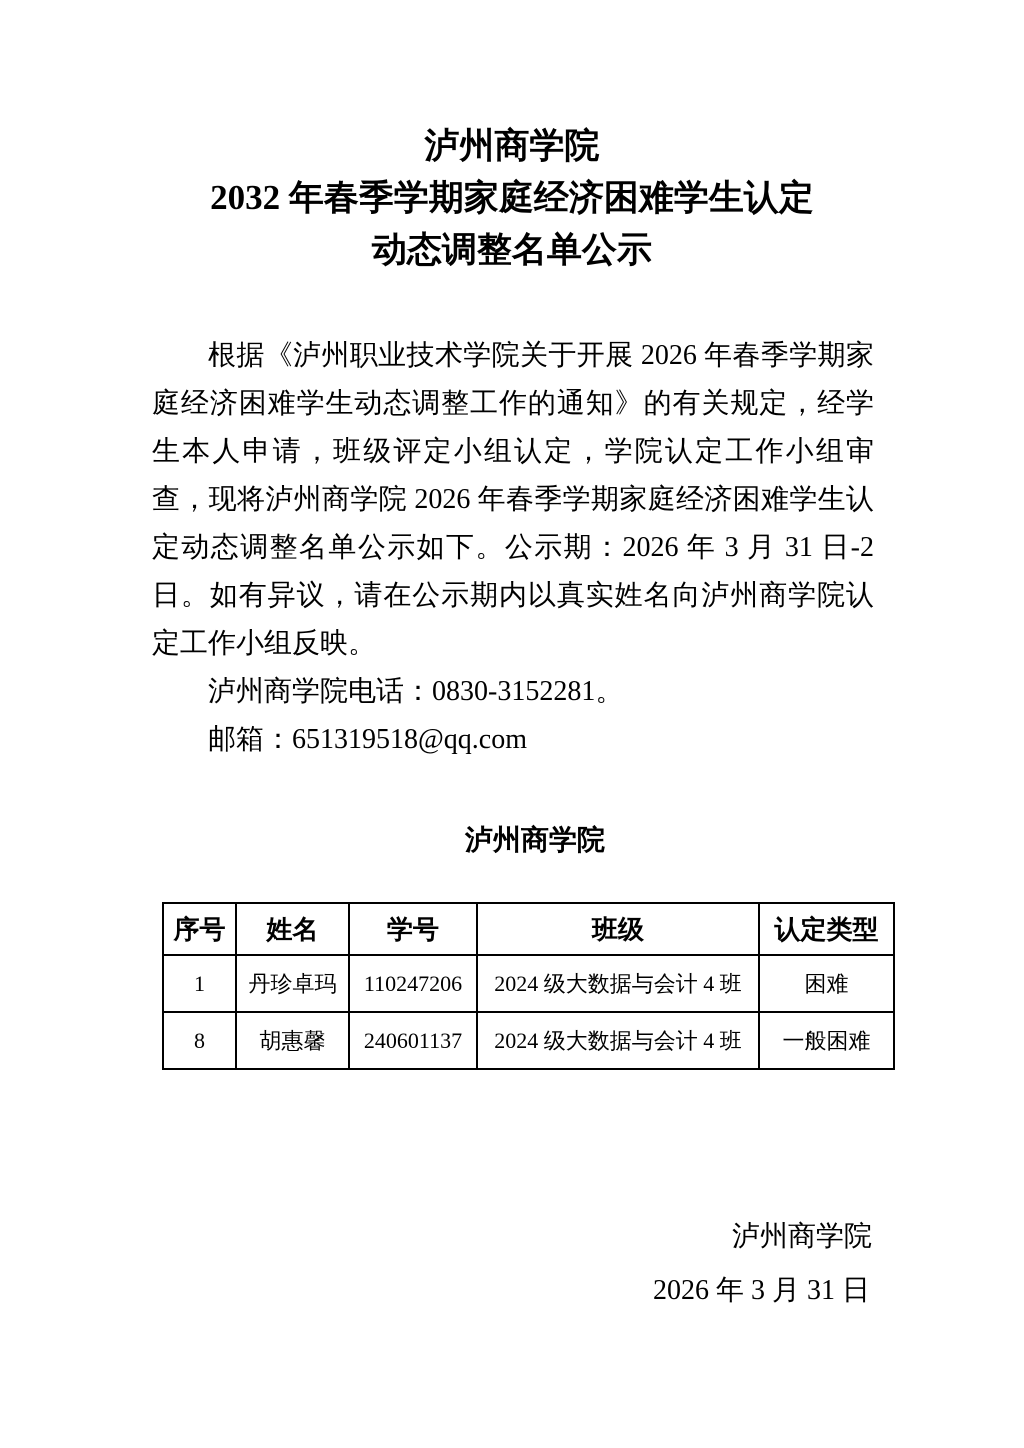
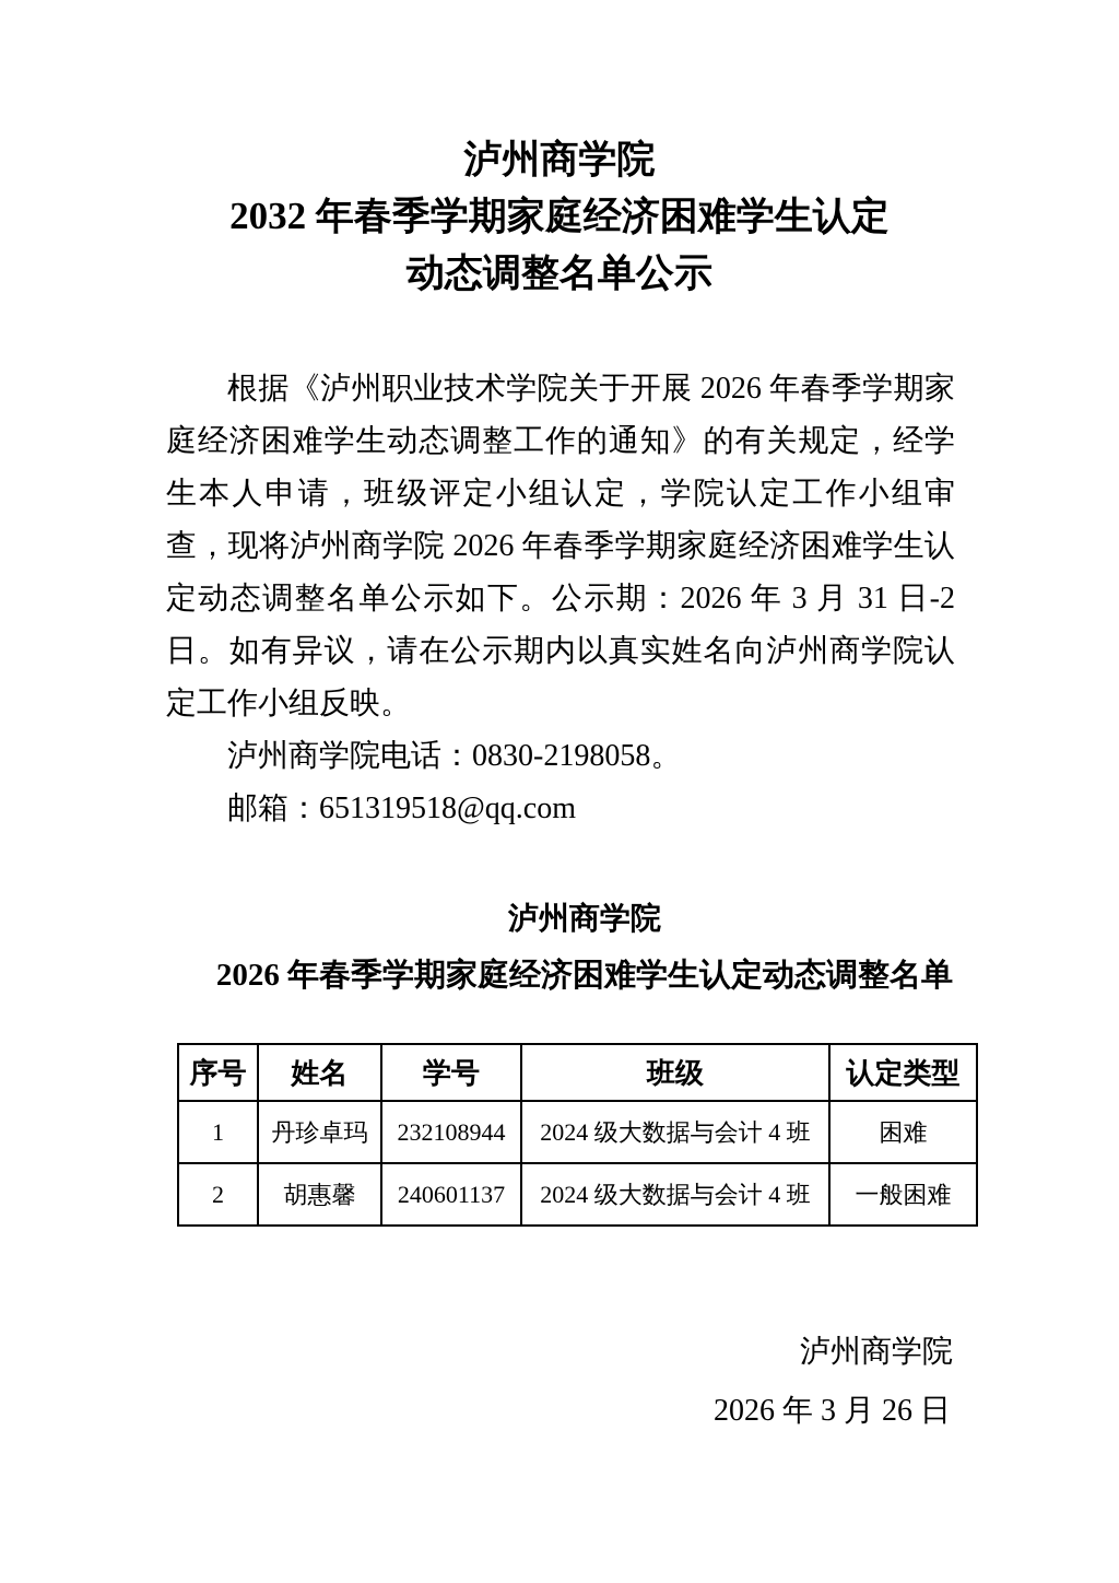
  泸州商学院
  2032 年春季学期家庭经济困难学生认定
  动态调整名单公示
  根据《泸州职业技术学院关于开展 2026 年春季学期家庭经济困难学生动态调整工作的通知》的有关规定，经学生本人申请，班级评定小组认定，学院认定工作小组审查，现将泸州商学院 2026 年春季学期家庭经济困难学生认定动态调整名单公示如下。公示期：2026 年 3 月 31 日-2 日。如有异议，请在公示期内以真实姓名向泸州商学院认定工作小组反映。
- 泸州商学院电话：0830-3152281。
+ 泸州商学院电话：0830-2198058。
  邮箱：651319518@qq.com
  泸州商学院
+ 2026 年春季学期家庭经济困难学生认定动态调整名单
  序号	姓名	学号	班级	认定类型
- 1	丹珍卓玛	110247206	2024 级大数据与会计 4 班	困难
+ 1	丹珍卓玛	232108944	2024 级大数据与会计 4 班	困难
- 8	胡惠馨	240601137	2024 级大数据与会计 4 班	一般困难
+ 2	胡惠馨	240601137	2024 级大数据与会计 4 班	一般困难
  泸州商学院
- 2026 年 3 月 31 日
+ 2026 年 3 月 26 日
